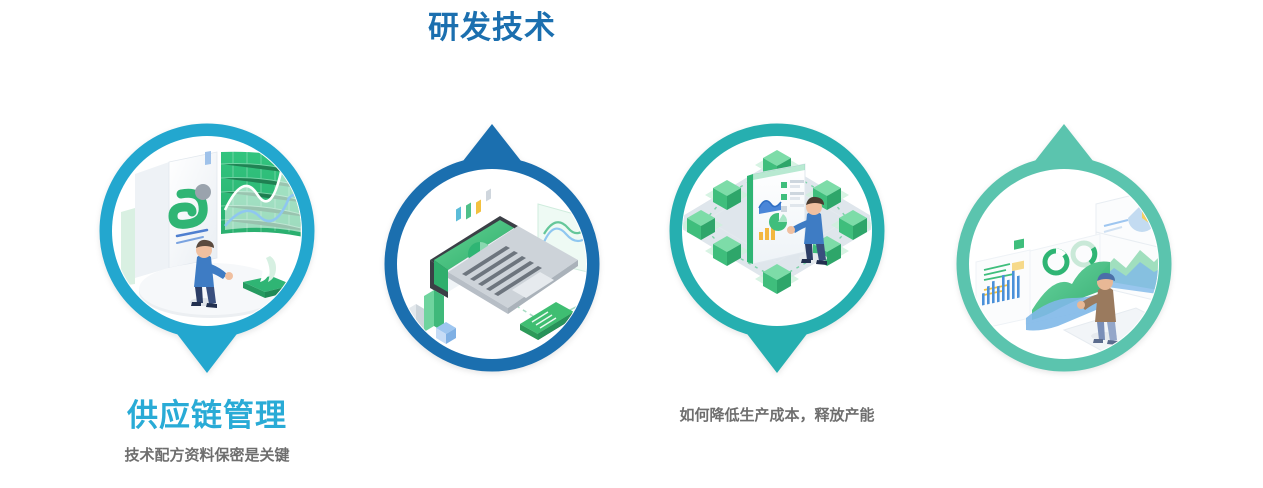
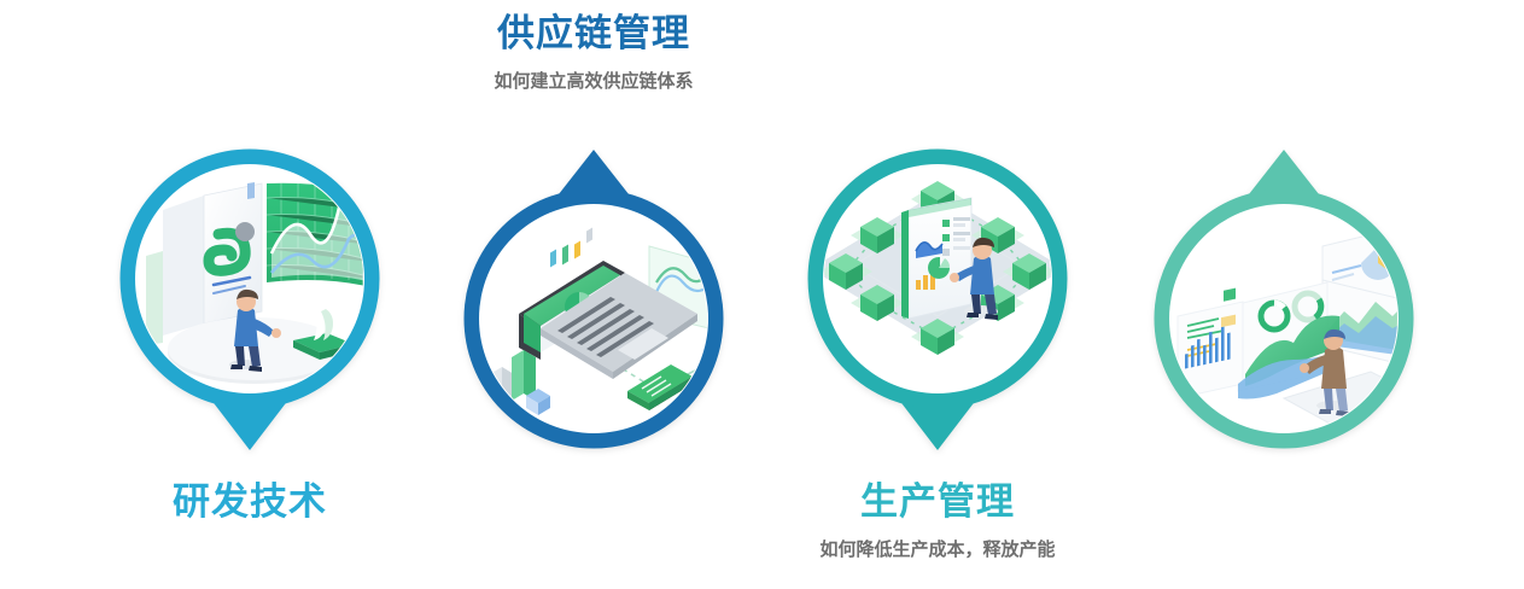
- 供应链管理
+ 研发技术
- 技术配方资料保密是关键
- 研发技术
+ 供应链管理
+ 如何建立高效供应链体系
+ 生产管理
  如何降低生产成本，释放产能
